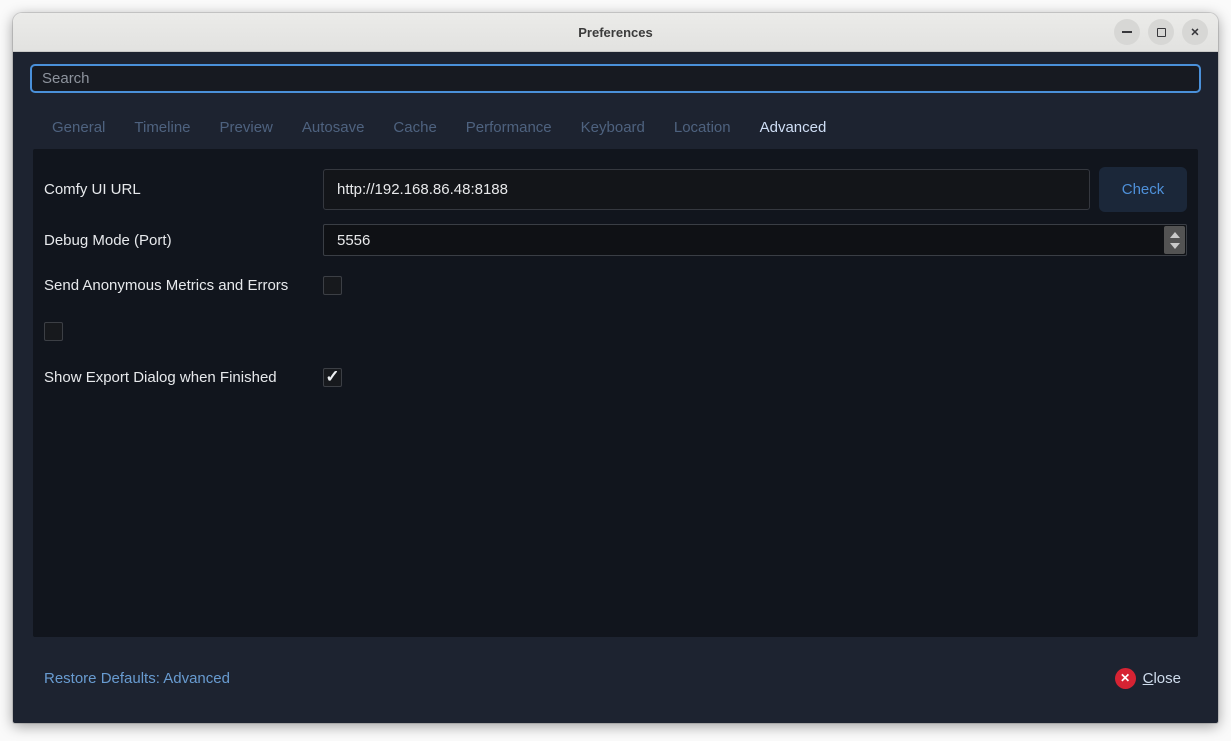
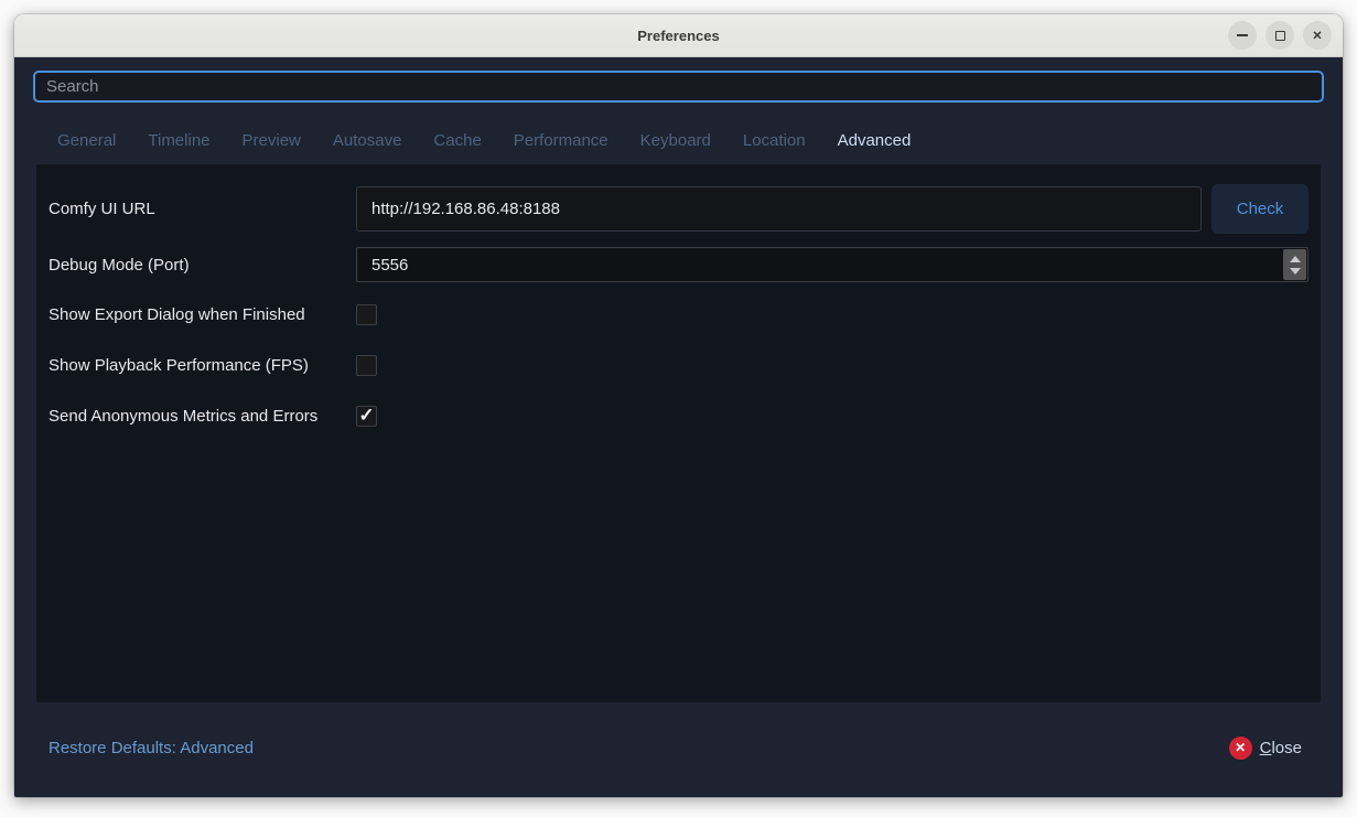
  Preferences
  ×
  Search
  General
  Timeline
  Preview
  Autosave
  Cache
  Performance
  Keyboard
  Location
  Advanced
  Comfy UI URL
  http://192.168.86.48:8188
  Check
  Debug Mode (Port)
  5556
- Send Anonymous Metrics and Errors
+ Show Export Dialog when Finished
+ Show Playback Performance (FPS)
- Show Export Dialog when Finished
+ Send Anonymous Metrics and Errors
  ✓
  Restore Defaults: Advanced
  ✕
  Close
